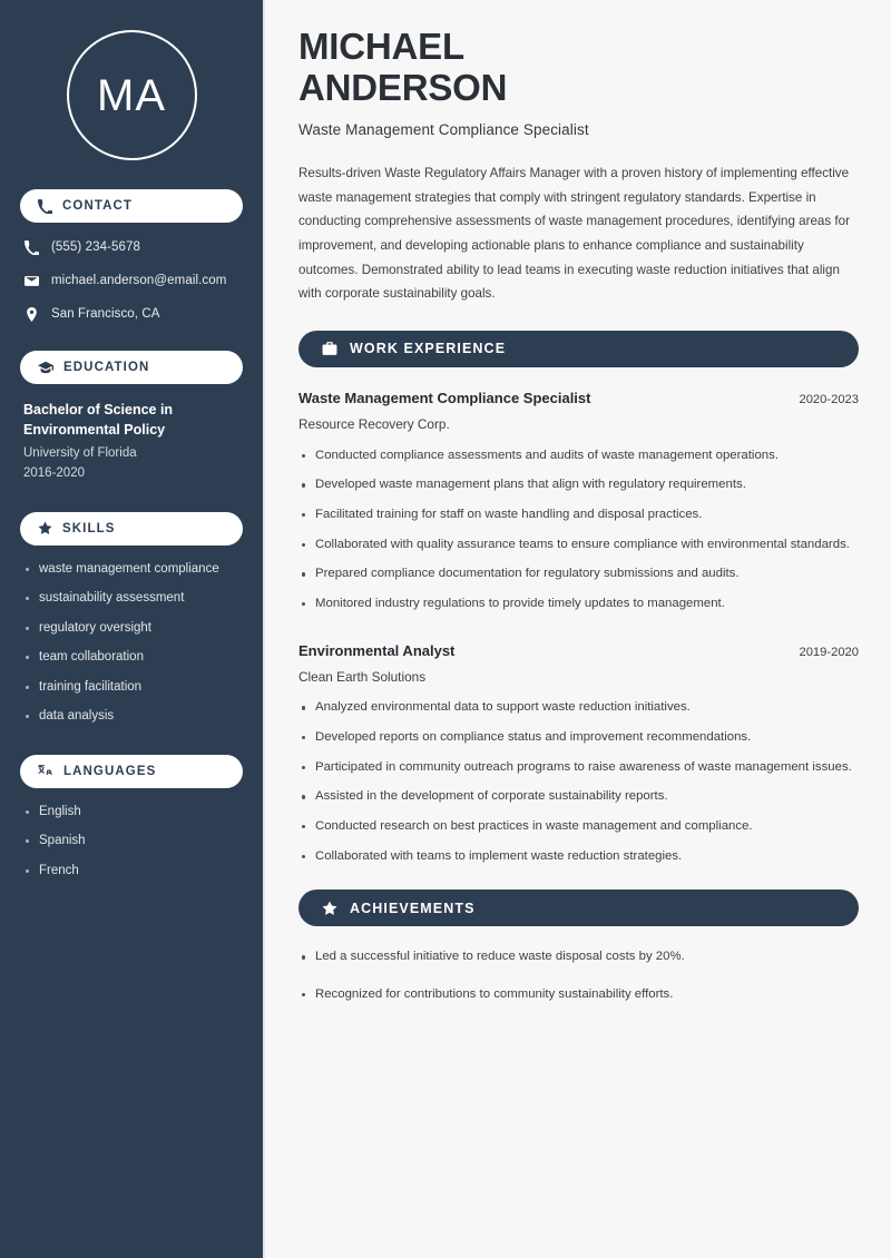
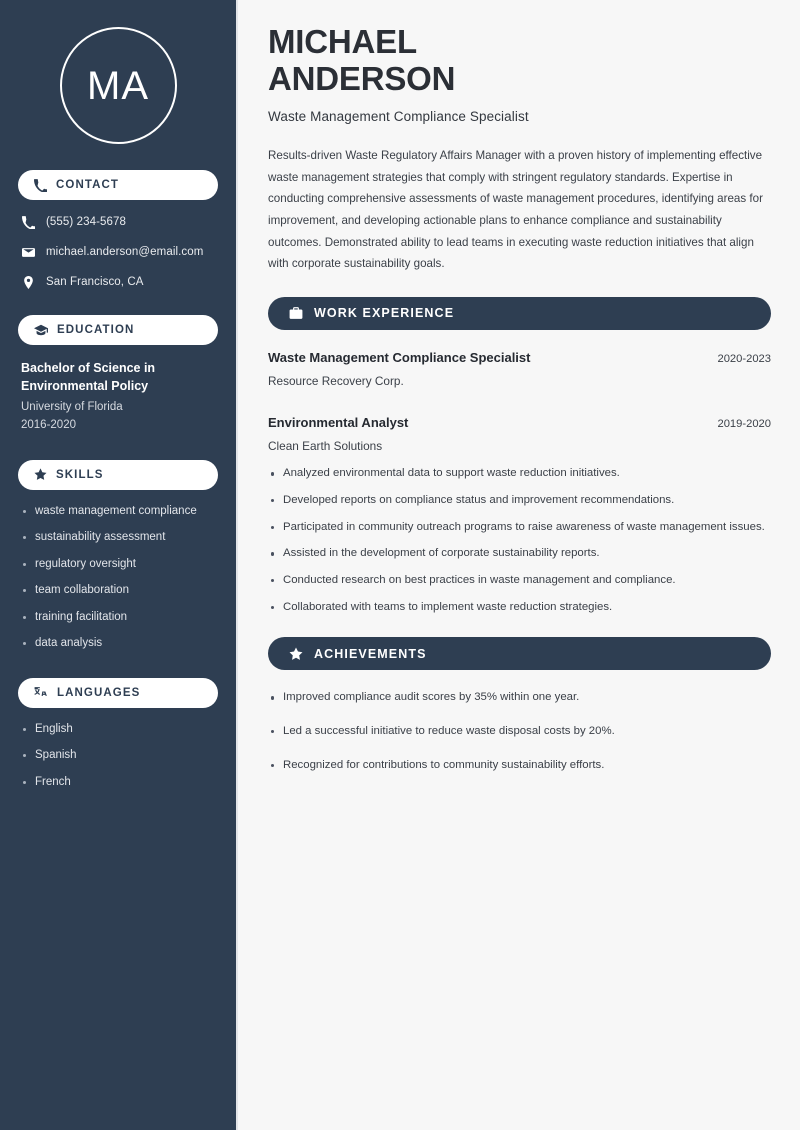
  MA
  CONTACT
  (555) 234-5678
  michael.anderson@email.com
  San Francisco, CA
  EDUCATION
  Bachelor of Science in Environmental Policy
  University of Florida
  2016-2020
  SKILLS
  waste management compliance
  sustainability assessment
  regulatory oversight
  team collaboration
  training facilitation
  data analysis
  LANGUAGES
  English
  Spanish
  French
  MICHAEL
  ANDERSON
  Waste Management Compliance Specialist
  Results-driven Waste Regulatory Affairs Manager with a proven history of implementing effective waste management strategies that comply with stringent regulatory standards. Expertise in conducting comprehensive assessments of waste management procedures, identifying areas for improvement, and developing actionable plans to enhance compliance and sustainability outcomes. Demonstrated ability to lead teams in executing waste reduction initiatives that align with corporate sustainability goals.
  WORK EXPERIENCE
  Waste Management Compliance Specialist
  2020-2023
  Resource Recovery Corp.
- Conducted compliance assessments and audits of waste management operations.
- Developed waste management plans that align with regulatory requirements.
- Facilitated training for staff on waste handling and disposal practices.
- Collaborated with quality assurance teams to ensure compliance with environmental standards.
- Prepared compliance documentation for regulatory submissions and audits.
- Monitored industry regulations to provide timely updates to management.
  Environmental Analyst
  2019-2020
  Clean Earth Solutions
  Analyzed environmental data to support waste reduction initiatives.
  Developed reports on compliance status and improvement recommendations.
  Participated in community outreach programs to raise awareness of waste management issues.
  Assisted in the development of corporate sustainability reports.
  Conducted research on best practices in waste management and compliance.
  Collaborated with teams to implement waste reduction strategies.
  ACHIEVEMENTS
+ Improved compliance audit scores by 35% within one year.
  Led a successful initiative to reduce waste disposal costs by 20%.
  Recognized for contributions to community sustainability efforts.
